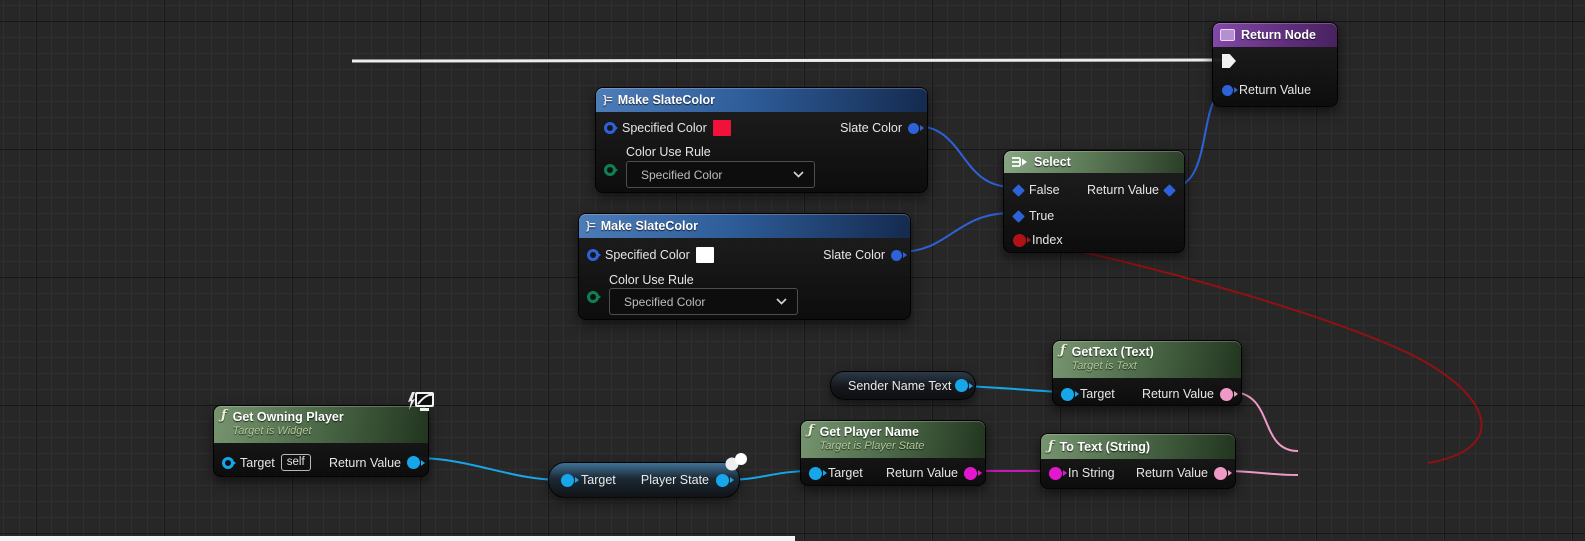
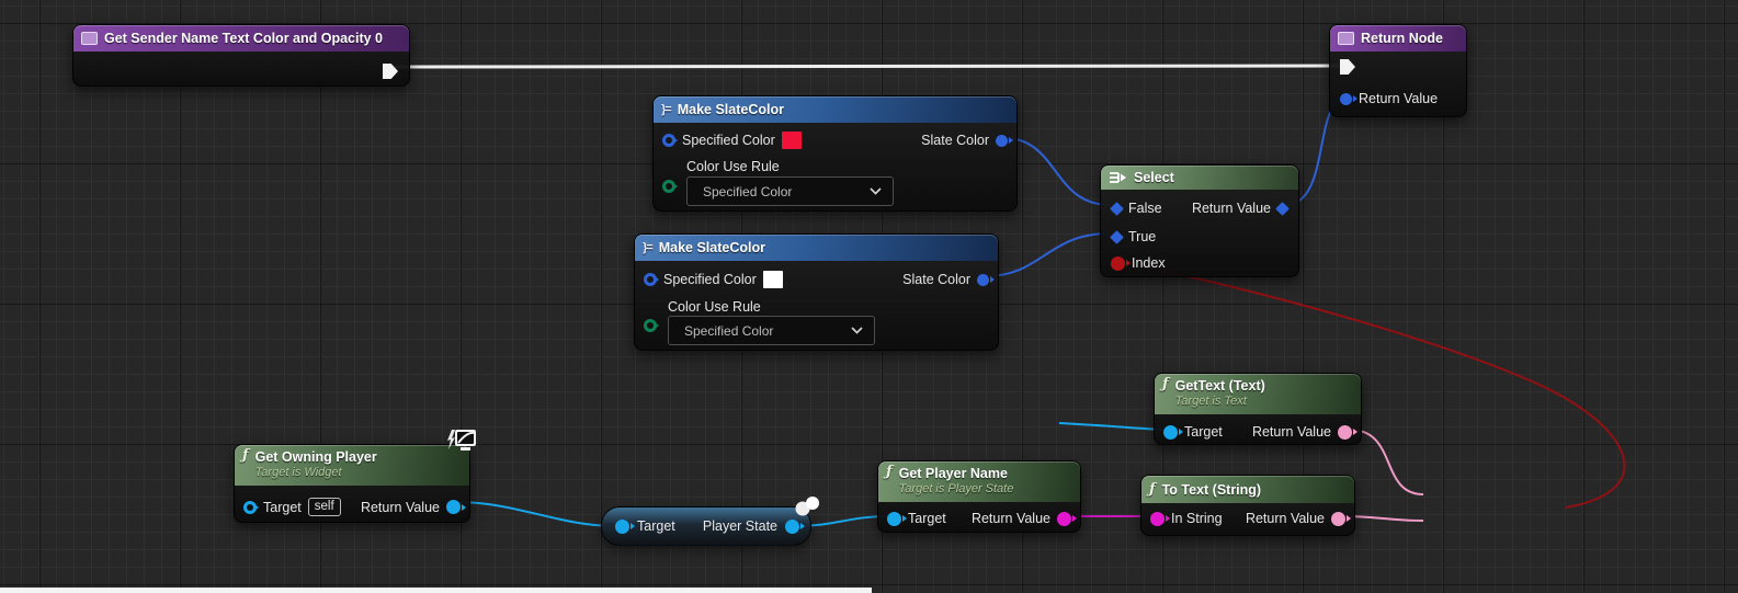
+ Get Sender Name Text Color and Opacity 0
  Return Node
  Return Value
  }=
  Make SlateColor
  Specified Color
  Slate Color
  Color Use Rule
  Specified Color
  }=
  Make SlateColor
  Specified Color
  Slate Color
  Color Use Rule
  Specified Color
  Select
  False
  Return Value
  True
  Index
  ƒ
  GetText (Text)
  Target is Text
  Target
  Return Value
- Sender Name Text
  ƒ
  Get Owning Player
  Target is Widget
  Target
  self
  Return Value
  Target
  Player State
  ƒ
  Get Player Name
  Target is Player State
  Target
  Return Value
  ƒ
  To Text (String)
  In String
  Return Value
